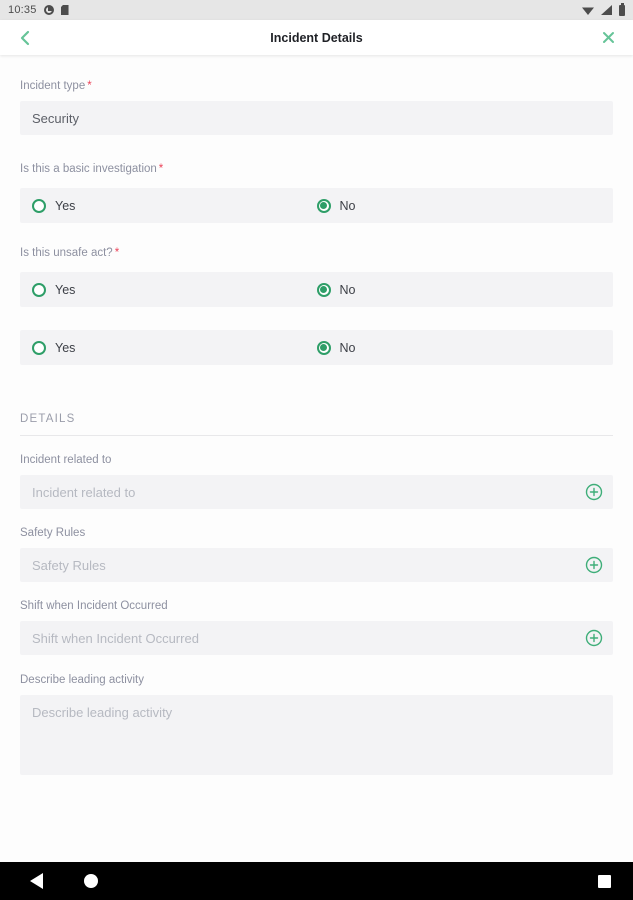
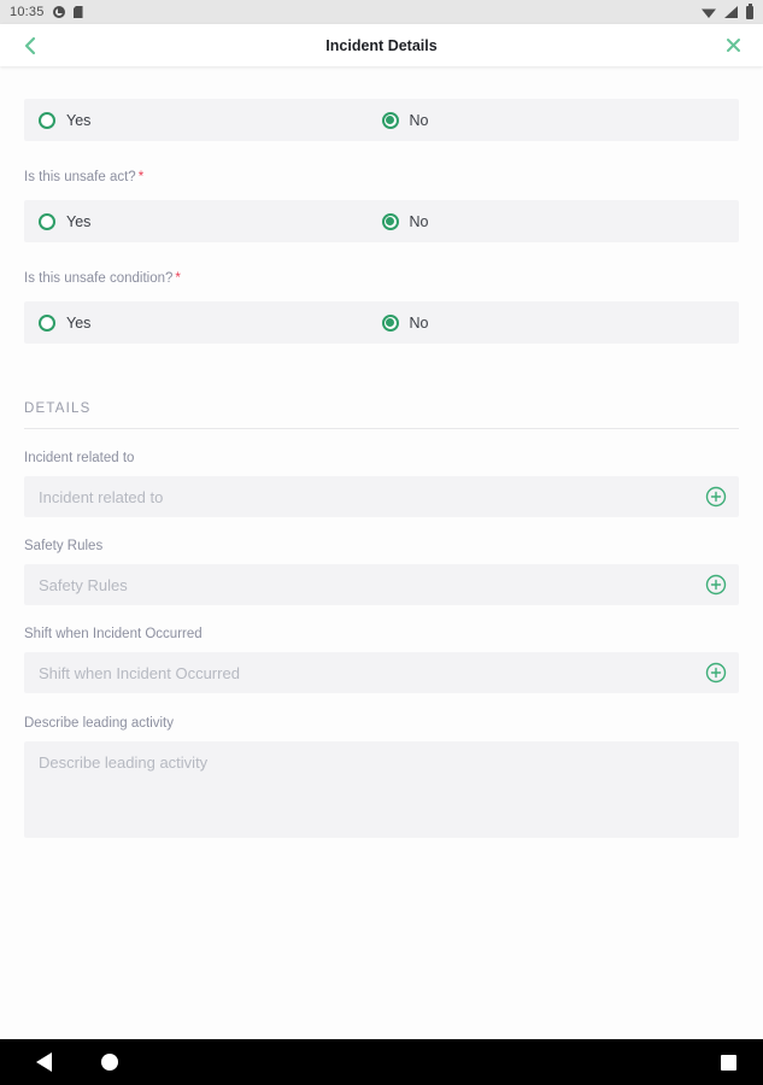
  10:35
  Incident Details
- Incident type *
- Security
- Is this a basic investigation *
  Yes
  No
  Is this unsafe act? *
  Yes
  No
+ Is this unsafe condition? *
  Yes
  No
  DETAILS
  Incident related to
  Incident related to
  Safety Rules
  Safety Rules
  Shift when Incident Occurred
  Shift when Incident Occurred
  Describe leading activity
  Describe leading activity
